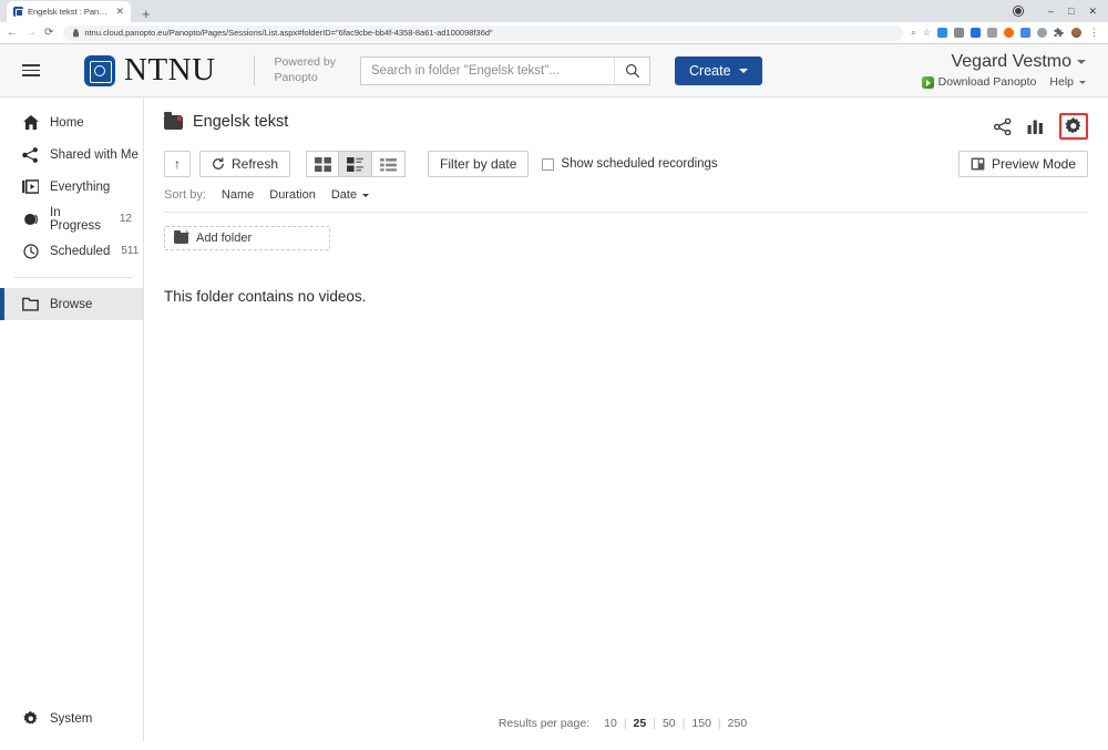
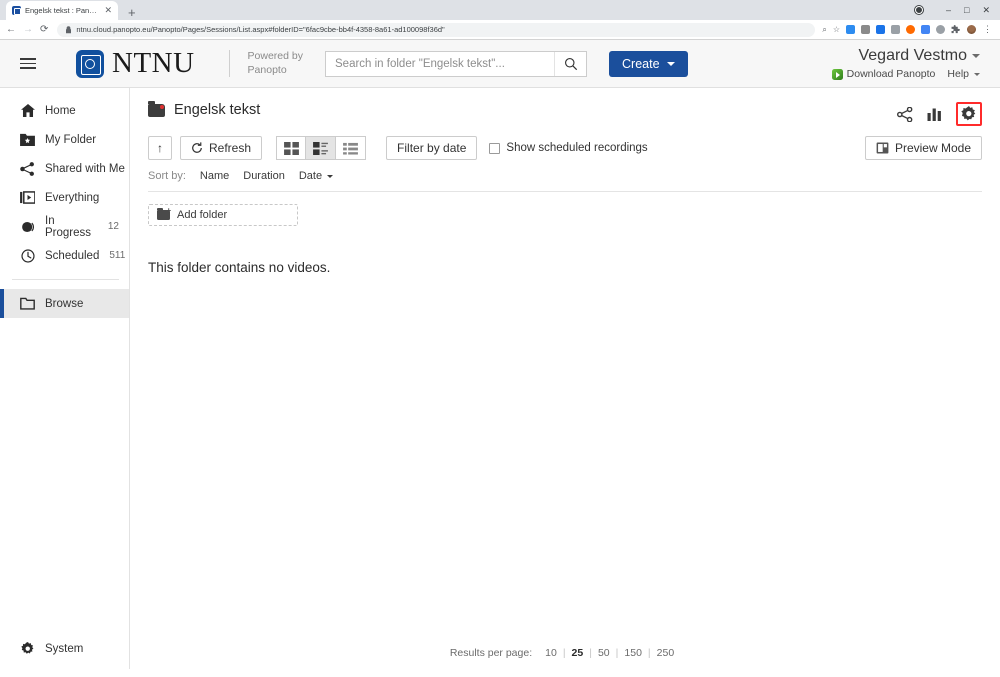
  Engelsk tekst : Panop
  ✕
  +
  –
  □
  ✕
  ←
  →
  ⟳
  ntnu.cloud.panopto.eu/Panopto/Pages/Sessions/List.aspx#folderID="6fac9cbe-bb4f-4358-8a61-ad100098f36d"
  ⌕
  ☆
  ⋮
  NTNU
  Powered by
  Panopto
  Search in folder "Engelsk tekst"...
  Create
  Vegard Vestmo
  Download Panopto
  Help
  Home
+ My Folder
  Shared with Me
  Everything
  In Progress
  12
  Scheduled
  511
  Browse
  System
  Engelsk tekst
  ↑
  Refresh
  Filter by date
  Show scheduled recordings
  Preview Mode
  Sort by:
  Name
  Duration
  Date
  Add folder
  This folder contains no videos.
  Results per page:
  10
  |
  25
  |
  50
  |
  150
  |
  250
